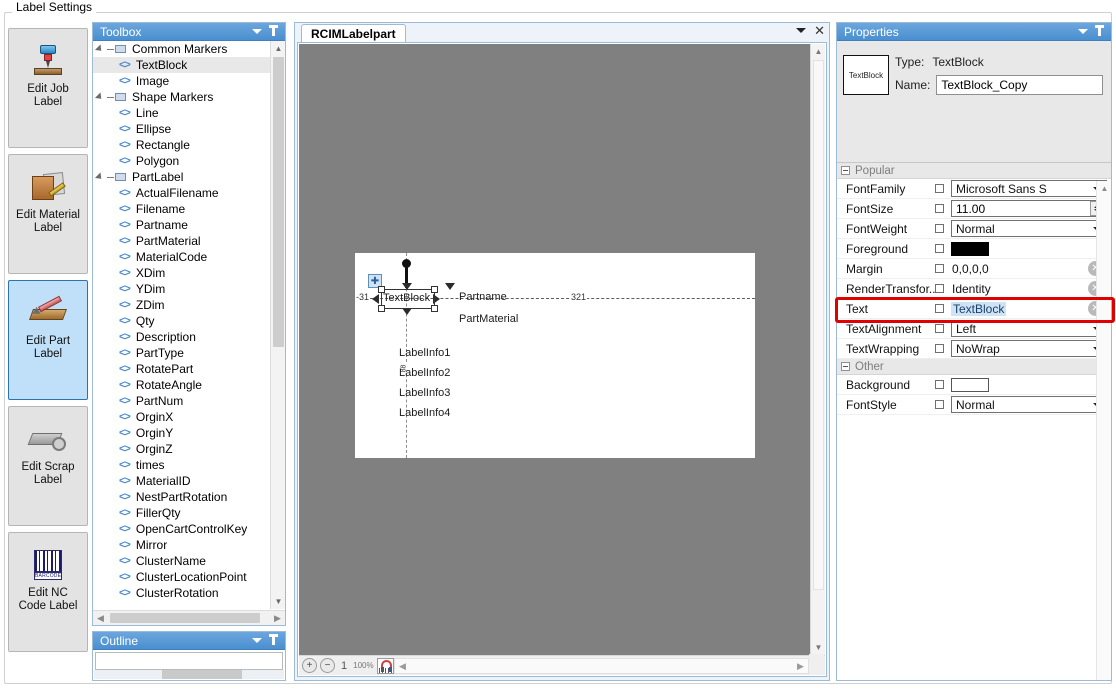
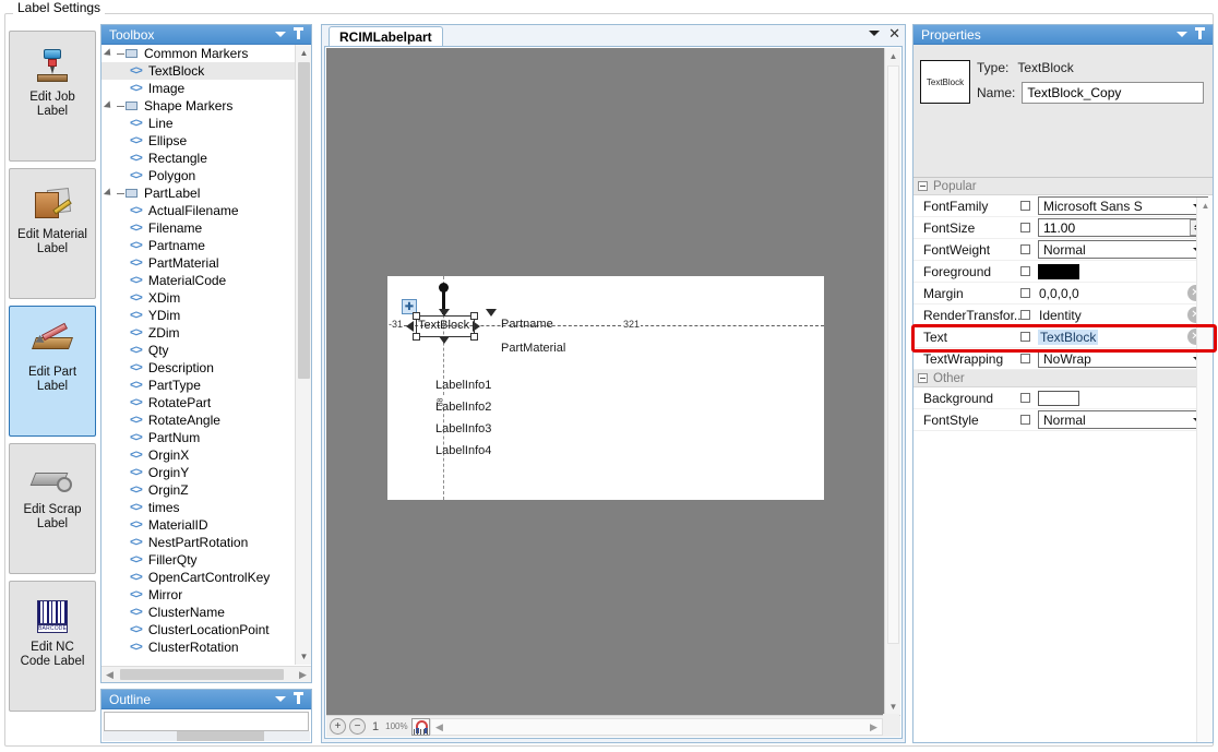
  Label Settings
  Edit Job
  Label
  Edit Material
  Label
  Edit Part
  Label
  Edit Scrap
  Label
  Edit NC
  Code Label
  Toolbox
  Common Markers
  <>
  TextBlock
  <>
  Image
  Shape Markers
  <>
  Line
  <>
  Ellipse
  <>
  Rectangle
  <>
  Polygon
  PartLabel
  <>
  ActualFilename
  <>
  Filename
  <>
  Partname
  <>
  PartMaterial
  <>
  MaterialCode
  <>
  XDim
  <>
  YDim
  <>
  ZDim
  <>
  Qty
  <>
  Description
  <>
  PartType
  <>
  RotatePart
  <>
  RotateAngle
  <>
  PartNum
  <>
  OrginX
  <>
  OrginY
  <>
  OrginZ
  <>
  times
  <>
  MaterialID
  <>
  NestPartRotation
  <>
  FillerQty
  <>
  OpenCartControlKey
  <>
  Mirror
  <>
  ClusterName
  <>
  ClusterLocationPoint
  <>
  ClusterRotation
  ▲
  ▼
  ◀
  ▶
  Outline
  RCIMLabelpart
  ✕
  -31
  321
  ✚
  TextBlock
  Partname
  PartMaterial
  LabelInfo1
  LabelInfo2
  LabelInfo3
  LabelInfo4
  ▲
  ▼
  +
  −
  1
  100%
  ◀
  ▶
  Properties
  TextBlock
  Type:
  TextBlock
  Name:
  TextBlock_Copy
  Popular
  FontFamily
  Microsoft Sans S
  FontSize
  11.00
  FontWeight
  Normal
  Foreground
  Margin
  0,0,0,0
  RenderTransfor..
  Identity
  Text
  TextBlock
- TextAlignment
- Left
  TextWrapping
  NoWrap
  Other
  Background
  FontStyle
  Normal
  ▲
